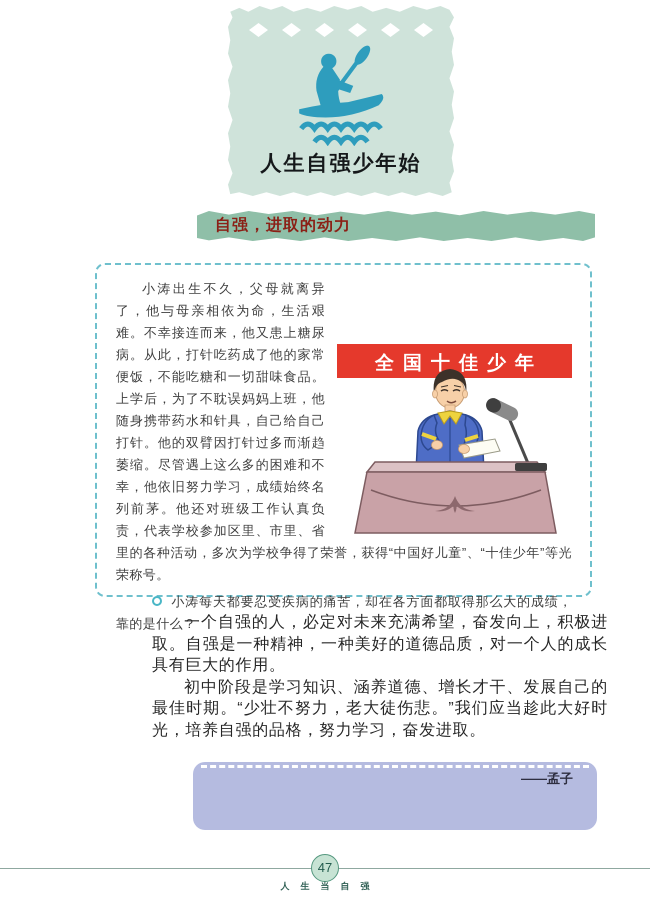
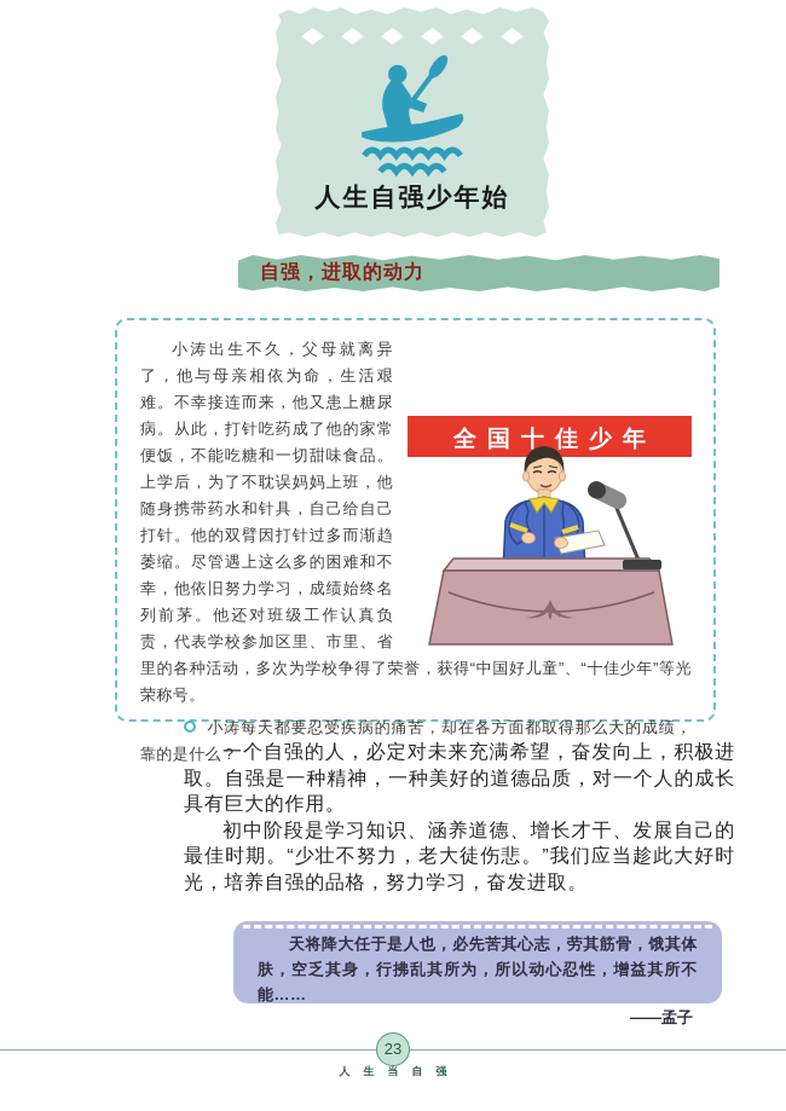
  人生自强少年始
  自强，进取的动力
  全国十佳少年
  小涛出生不久，父母就离异了，他与母亲相依为命，生活艰难。不幸接连而来，他又患上糖尿病。从此，打针吃药成了他的家常便饭，不能吃糖和一切甜味食品。上学后，为了不耽误妈妈上班，他随身携带药水和针具，自己给自己打针。他的双臂因打针过多而渐趋萎缩。尽管遇上这么多的困难和不幸，他依旧努力学习，成绩始终名列前茅。他还对班级工作认真负责，代表学校参加区里、市里、省里的各种活动，多次为学校争得了荣誉，获得“中国好儿童”、“十佳少年”等光荣称号。
  小涛每天都要忍受疾病的痛苦，却在各方面都取得那么大的成绩，靠的是什么？
  一个自强的人，必定对未来充满希望，奋发向上，积极进取。自强是一种精神，一种美好的道德品质，对一个人的成长具有巨大的作用。
  初中阶段是学习知识、涵养道德、增长才干、发展自己的最佳时期。“少壮不努力，老大徒伤悲。”我们应当趁此大好时光，培养自强的品格，努力学习，奋发进取。
+ 天将降大任于是人也，必先苦其心志，劳其筋骨，饿其体肤，空乏其身，行拂乱其所为，所以动心忍性，增益其所不能……
  ——孟子
- 47
+ 23
  人生当自强
